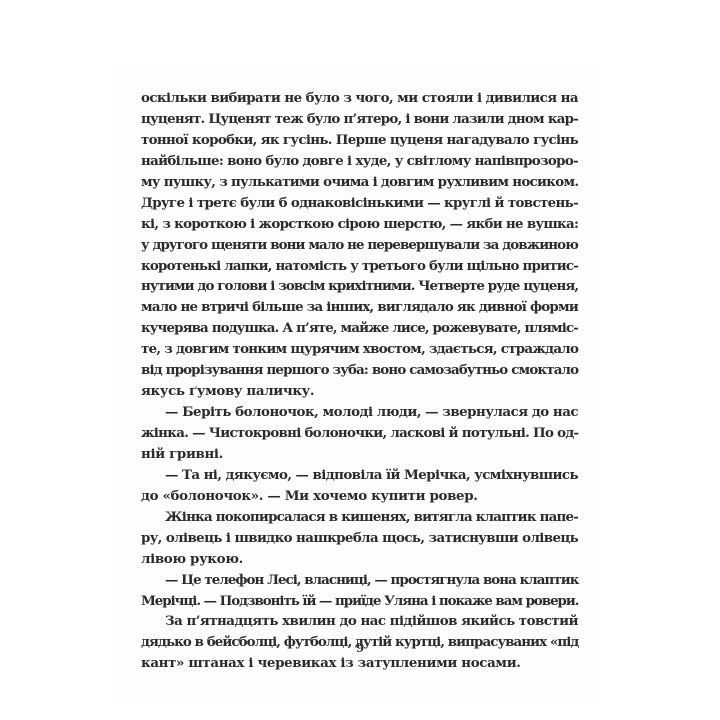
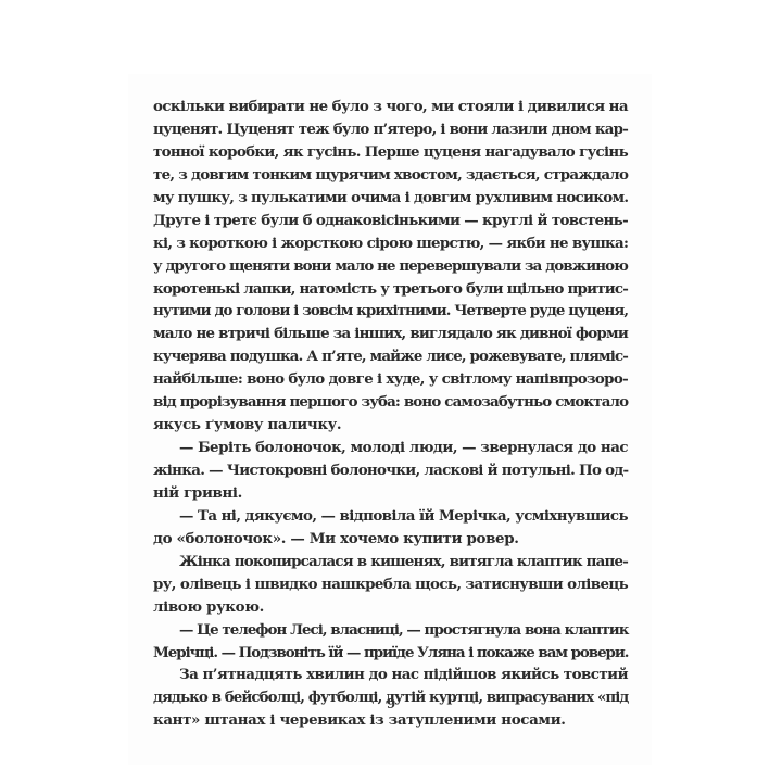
  оскільки вибирати не було з чого, ми стояли і дивилися на
  цуценят. Цуценят теж було п’ятеро, і вони лазили дном кар-
  тонної коробки, як гусінь. Перше цуценя нагадувало гусінь
- найбільше: воно було довге і худе, у світлому напівпрозоро-
+ те, з довгим тонким щурячим хвостом, здається, страждало
  му пушку, з пулькатими очима і довгим рухливим носиком.
  Друге і третє були б однаковісінькими — круглі й товстень-
  кі, з короткою і жорсткою сірою шерстю, — якби не вушка:
  у другого щеняти вони мало не перевершували за довжиною
  коротенькі лапки, натомість у третього були щільно притис-
  нутими до голови і зовсім крихітними. Четверте руде цуценя,
  мало не втричі більше за інших, виглядало як дивної форми
  кучерява подушка. А п’яте, майже лисе, рожевувате, пляміс-
- те, з довгим тонким щурячим хвостом, здається, страждало
+ найбільше: воно було довге і худе, у світлому напівпрозоро-
  від прорізування першого зуба: воно самозабутньо смоктало
  якусь ґумову паличку.
  — Беріть болоночок, молоді люди, — звернулася до нас
  жінка. — Чистокровні болоночки, ласкові й потульні. По од-
  ній гривні.
  — Та ні, дякуємо, — відповіла їй Мерічка, усміхнувшись
  до «болоночок». — Ми хочемо купити ровер.
  Жінка покопирсалася в кишенях, витягла клаптик папе-
  ру, олівець і швидко нашкребла щось, затиснувши олівець
  лівою рукою.
  — Це телефон Лесі, власниці, — простягнула вона клаптик
  Мерічці. — Подзвоніть їй — приїде Уляна і покаже вам ровери.
  За п’ятнадцять хвилин до нас підійшов якийсь товстий
  дядько в бейсболці, футболці, дутій куртці, випрасуваних «під
  кант» штанах і черевиках із затупленими носами.
  9
